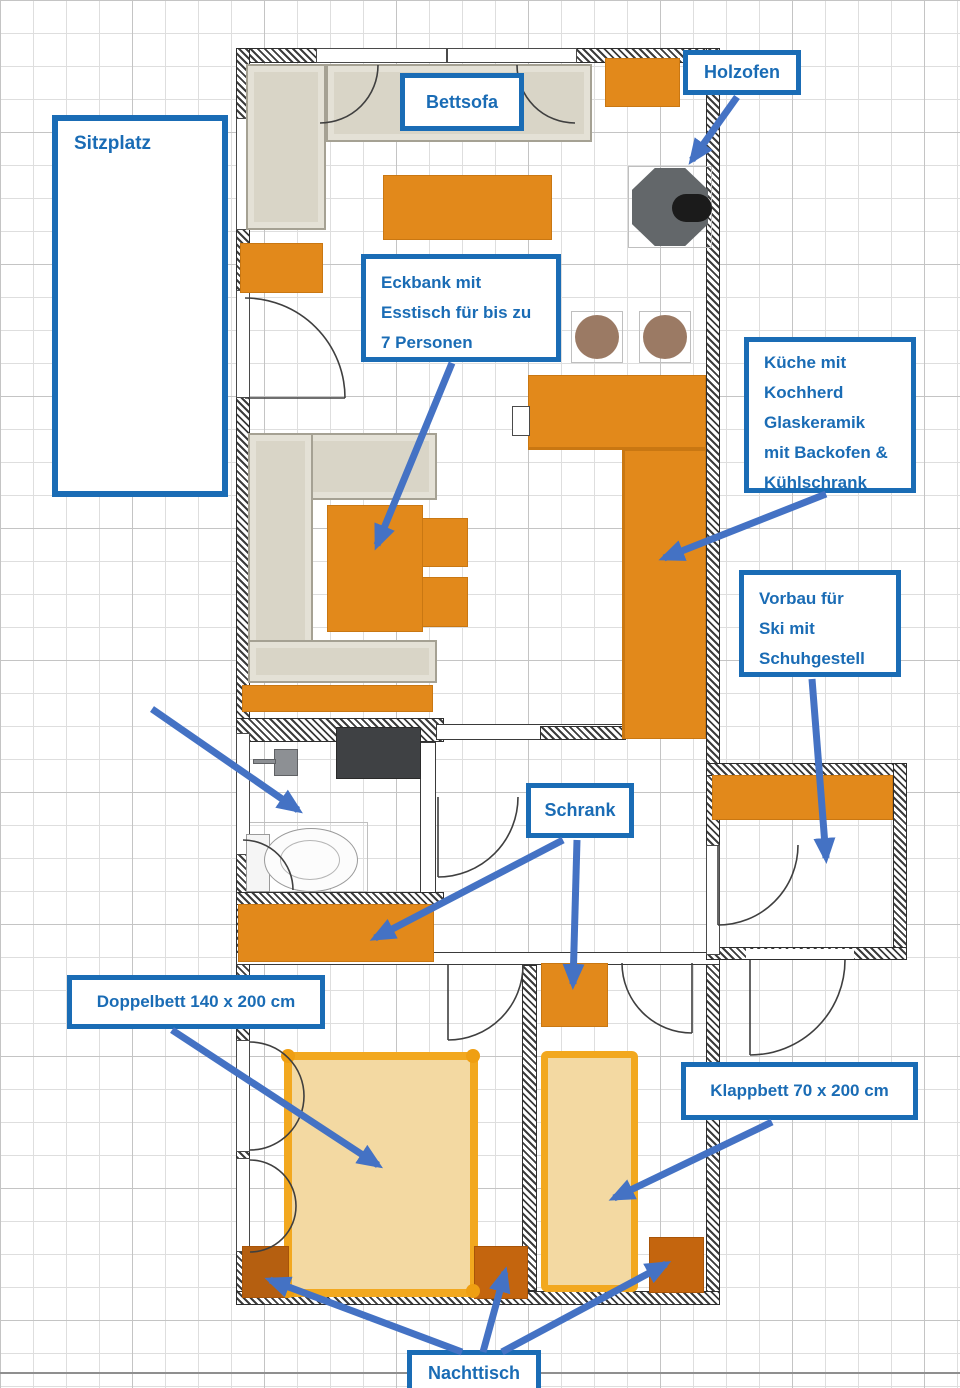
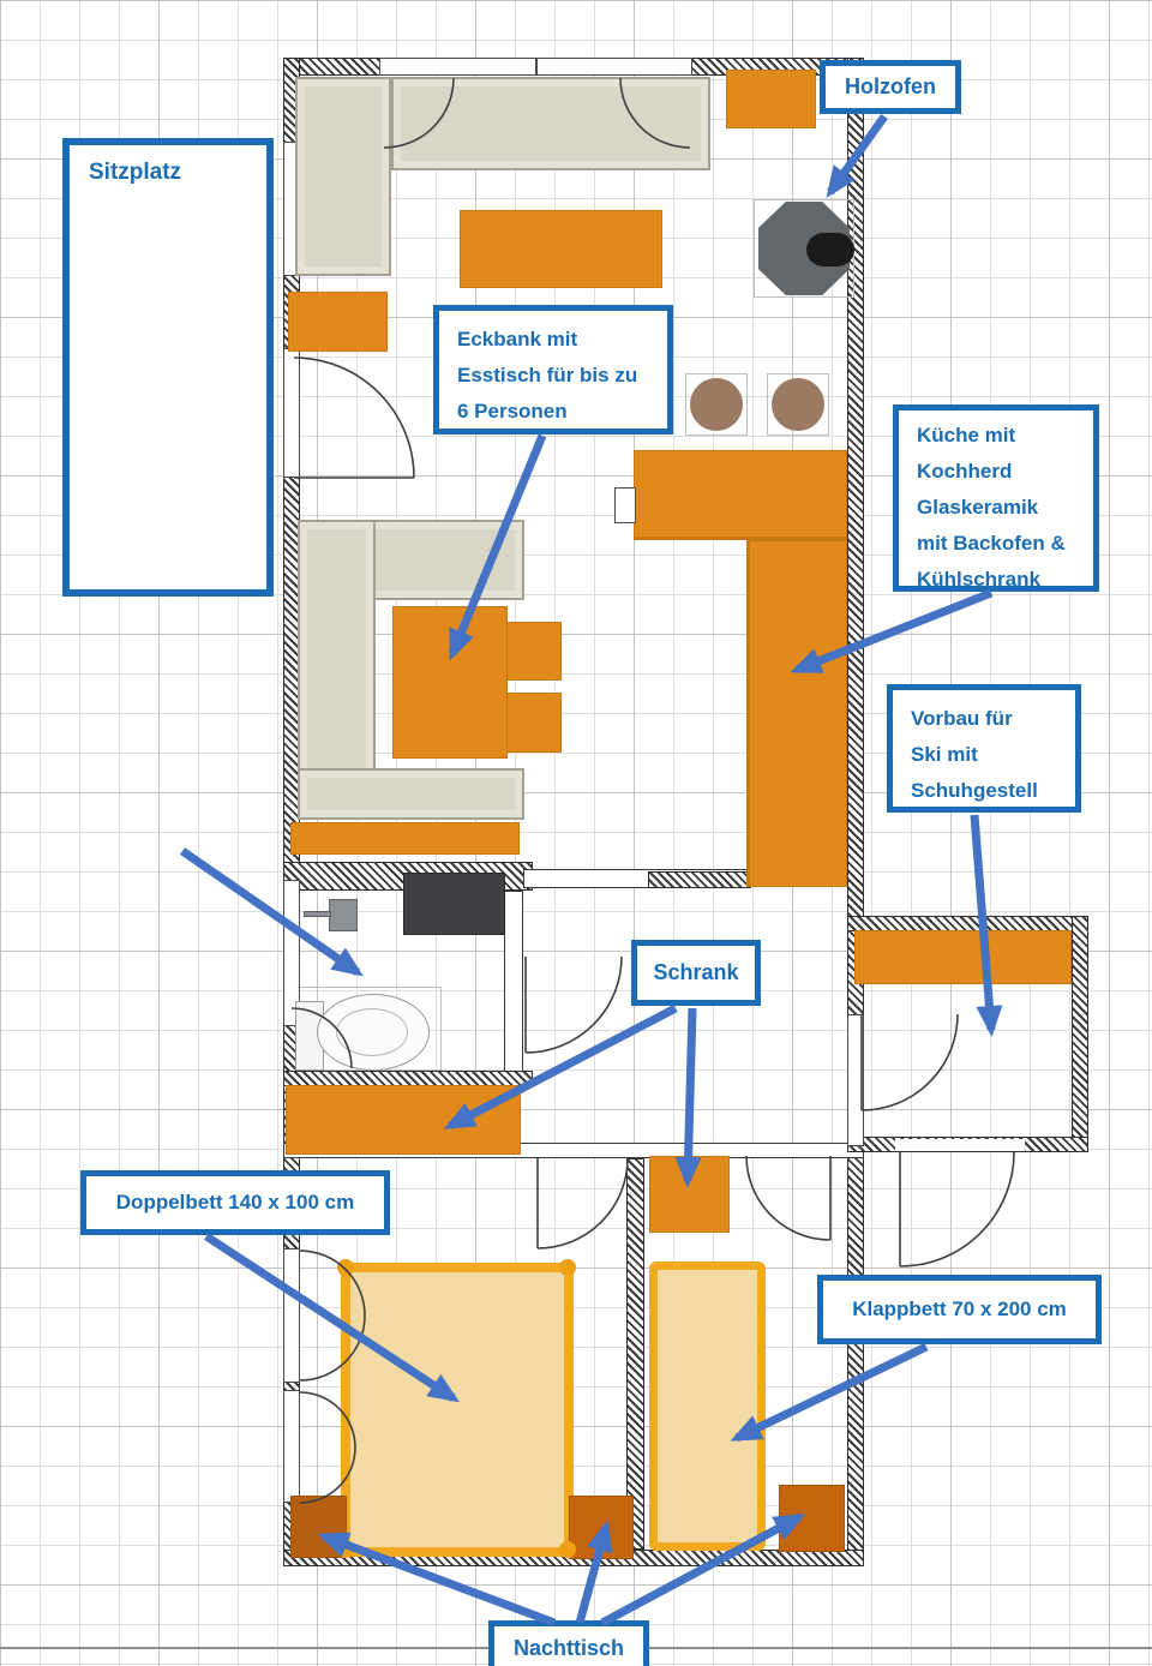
  Sitzplatz
- Bettsofa
  Holzofen
  Eckbank mit
  Esstisch für bis zu
- 7 Personen
+ 6 Personen
  Küche mit
  Kochherd
  Glaskeramik
  mit Backofen &
  Kühlschrank
  Vorbau für
  Ski mit
  Schuhgestell
  Schrank
- Doppelbett 140 x 200 cm
+ Doppelbett 140 x 100 cm
  Klappbett 70 x 200 cm
  Nachttisch
